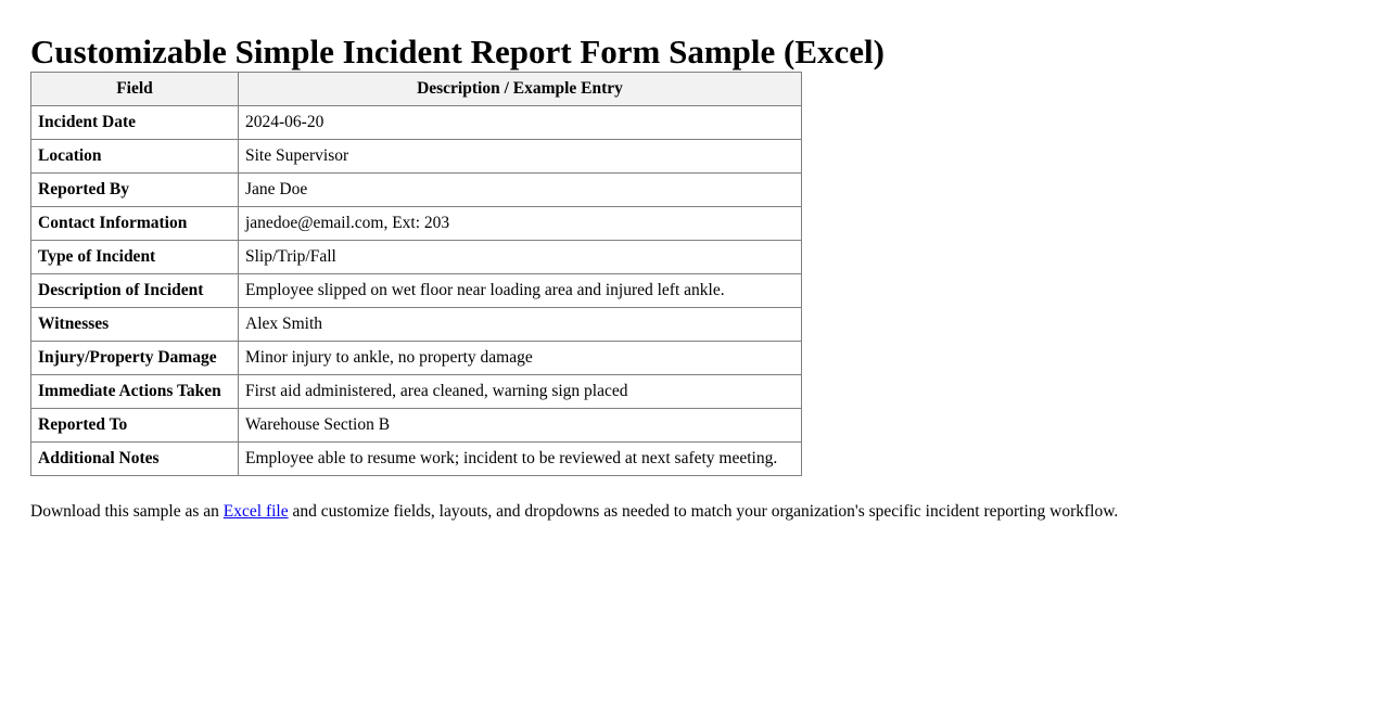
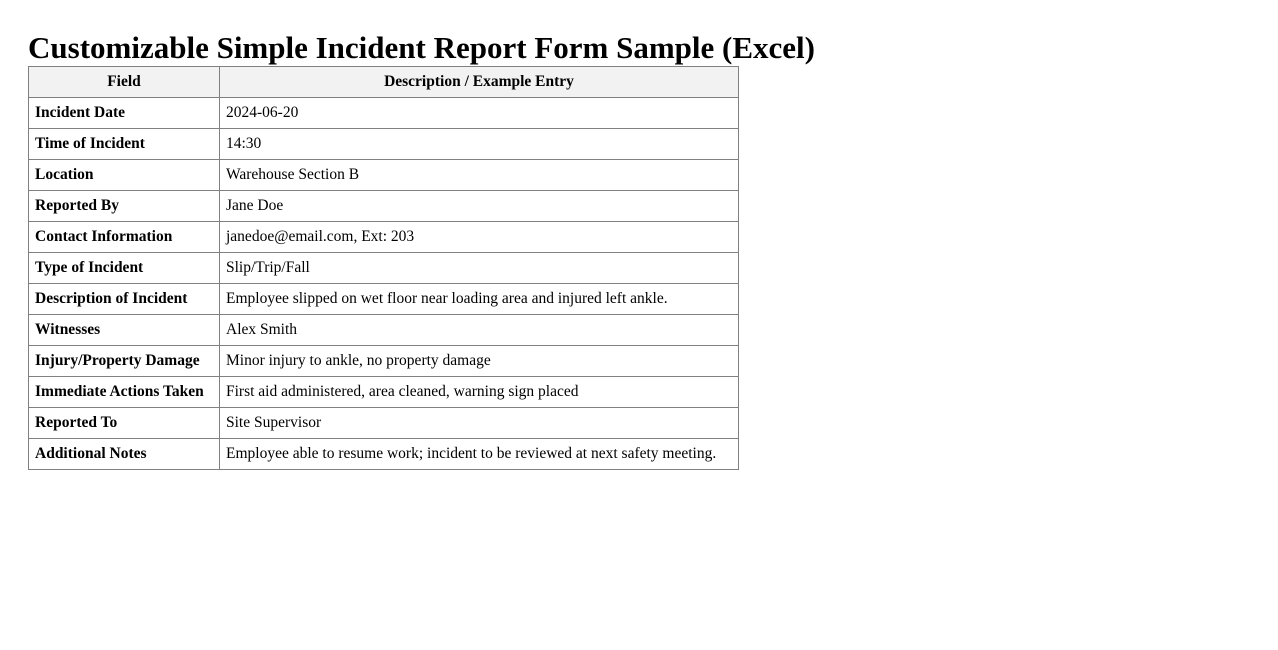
  Customizable Simple Incident Report Form Sample (Excel)
  Field	Description / Example Entry
  Incident Date	2024-06-20
+ Time of Incident	14:30
- Location	Site Supervisor
+ Location	Warehouse Section B
  Reported By	Jane Doe
  Contact Information	janedoe@email.com, Ext: 203
  Type of Incident	Slip/Trip/Fall
  Description of Incident	Employee slipped on wet floor near loading area and injured left ankle.
  Witnesses	Alex Smith
  Injury/Property Damage	Minor injury to ankle, no property damage
  Immediate Actions Taken	First aid administered, area cleaned, warning sign placed
- Reported To	Warehouse Section B
+ Reported To	Site Supervisor
  Additional Notes	Employee able to resume work; incident to be reviewed at next safety meeting.
- Download this sample as an Excel file and customize fields, layouts, and dropdowns as needed to match your organization's specific incident reporting workflow.
